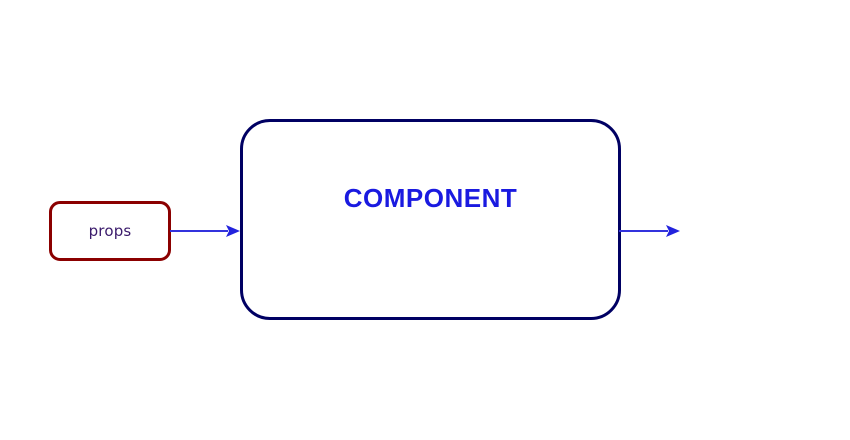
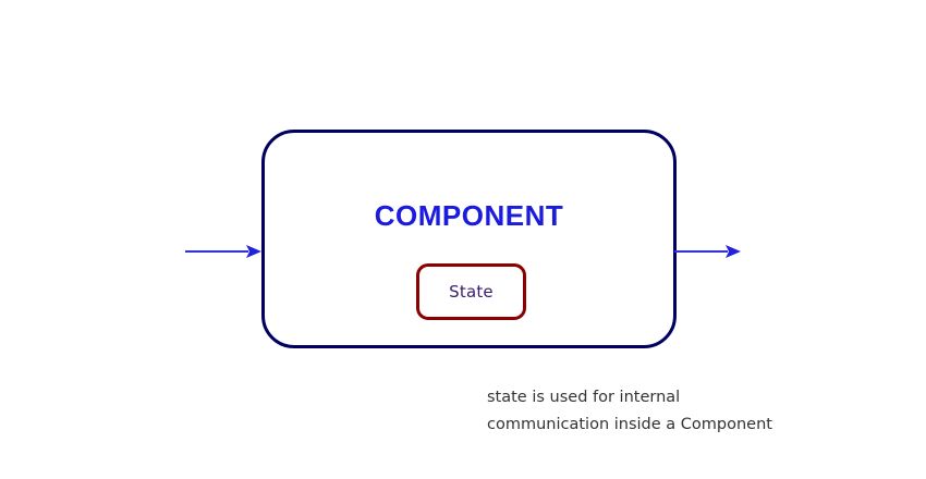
- props
  COMPONENT
+ State
+ state is used for internal
+ communication inside a Component
